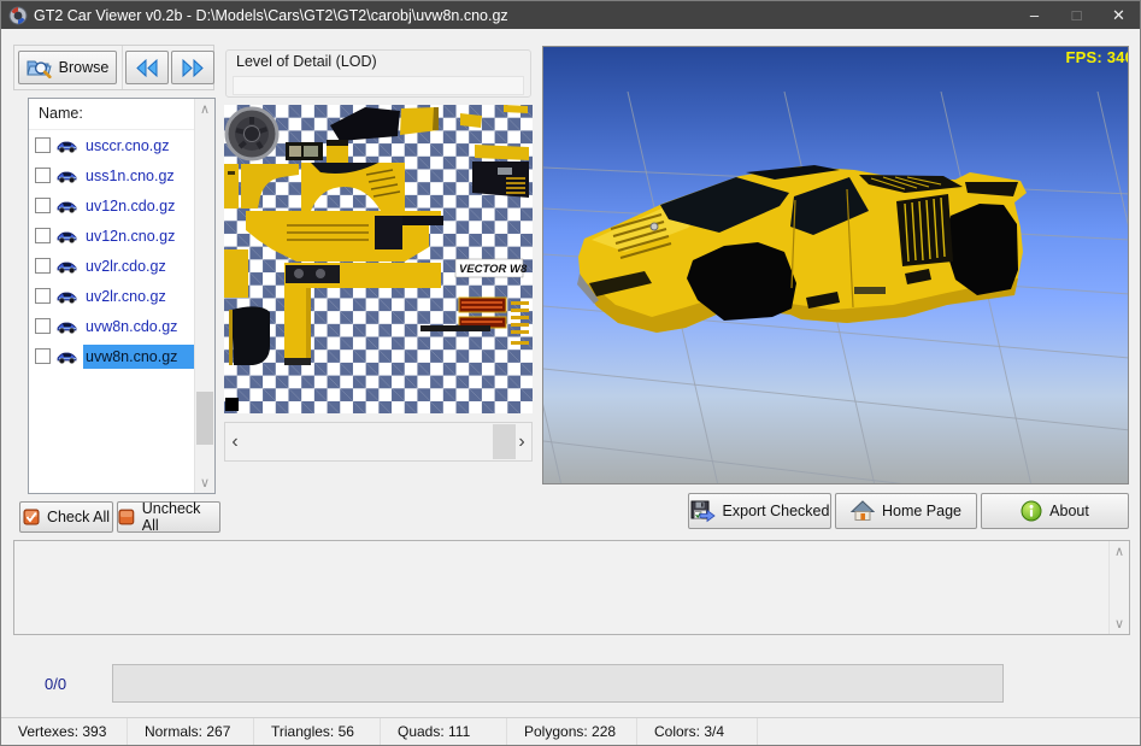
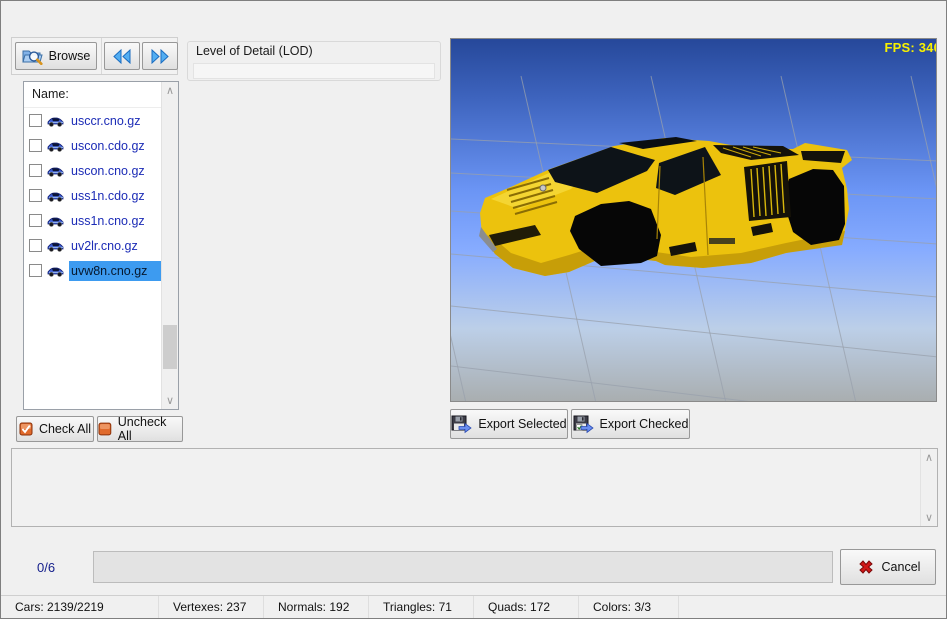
- GT2 Car Viewer v0.2b - D:\Models\Cars\GT2\GT2\carobj\uvw8n.cno.gz
- –
- □
- ✕
  Browse
  Name:
  usccr.cno.gz
+ uscon.cdo.gz
+ uscon.cno.gz
+ uss1n.cdo.gz
  uss1n.cno.gz
- uv12n.cdo.gz
- uv12n.cno.gz
- uv2lr.cdo.gz
  uv2lr.cno.gz
- uvw8n.cdo.gz
  uvw8n.cno.gz
  ∧
  ∨
  Check All
  Uncheck All
  Level of Detail (LOD)
- VECTOR W8
- ‹
- ›
  FPS: 34
+ Export Selected
  Export Checked
- Home Page
- About
  ∧
  ∨
- 0/0
+ 0/6
+ Cancel
+ Cars: 2139/2219
- Vertexes: 393
+ Vertexes: 237
- Normals: 267
+ Normals: 192
- Triangles: 56
+ Triangles: 71
- Quads: 111
+ Quads: 172
- Polygons: 228
- Colors: 3/4
+ Colors: 3/3
